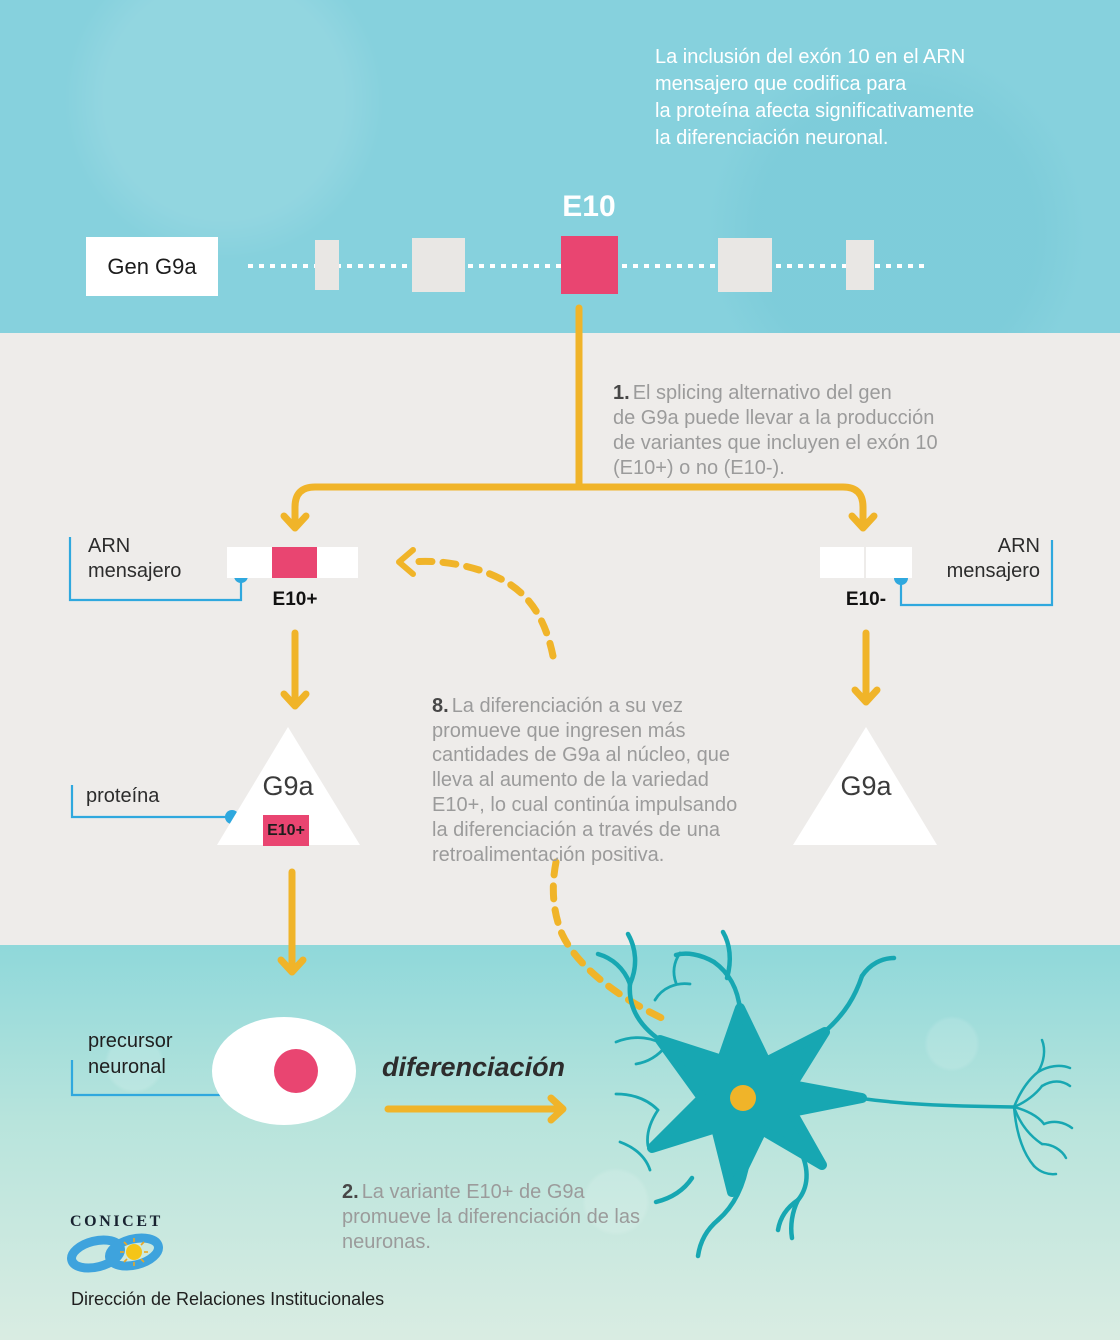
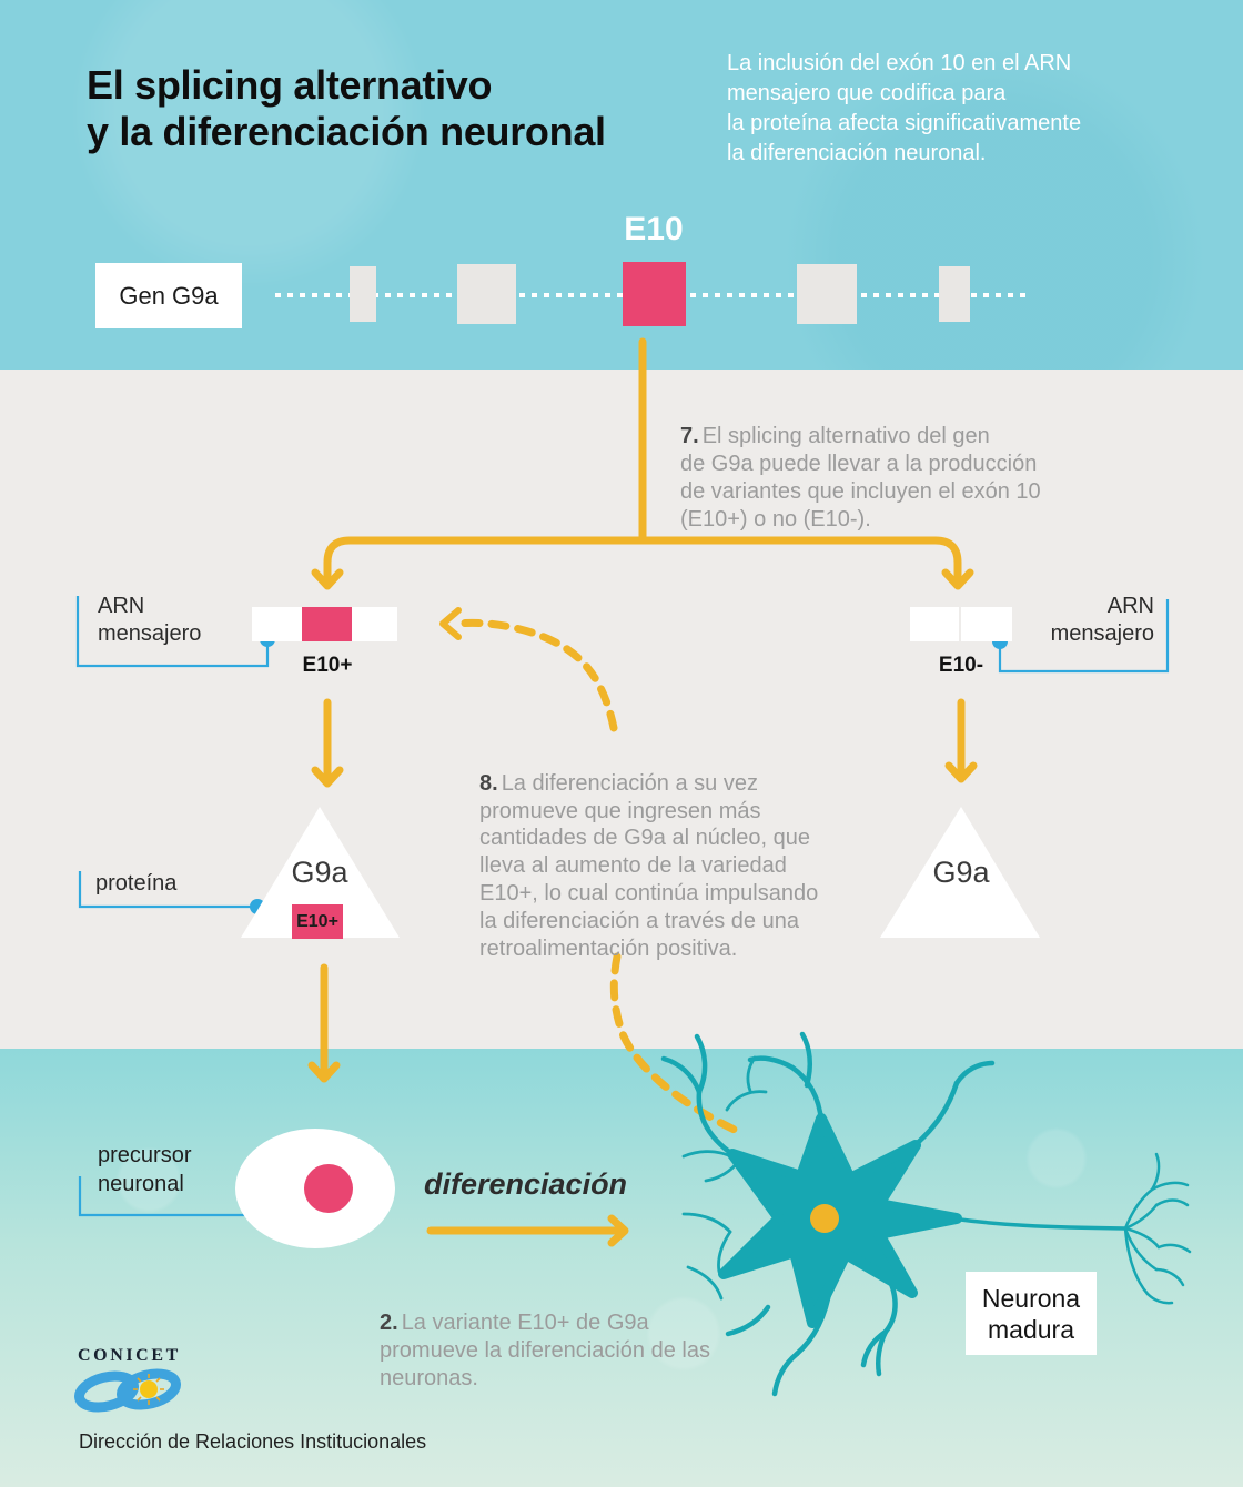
+ El splicing alternativo
+ y la diferenciación neuronal
  La inclusión del exón 10 en el ARN
  mensajero que codifica para
  la proteína afecta significativamente
  la diferenciación neuronal.
  Gen G9a
  E10
- 1. El splicing alternativo del gen
+ 7. El splicing alternativo del gen
  de G9a puede llevar a la producción
  de variantes que incluyen el exón 10
  (E10+) o no (E10-).
  ARN
  mensajero
  E10+
  ARN
  mensajero
  E10-
  8. La diferenciación a su vez
  promueve que ingresen más
  cantidades de G9a al núcleo, que
  lleva al aumento de la variedad
  E10+, lo cual continúa impulsando
  la diferenciación a través de una
  retroalimentación positiva.
  G9a
  E10+
  G9a
  proteína
  precursor
  neuronal
  diferenciación
  2. La variante E10+ de G9a
  promueve la diferenciación de las
  neuronas.
+ Neurona
+ madura
  CONICET
  Dirección de Relaciones Institucionales
